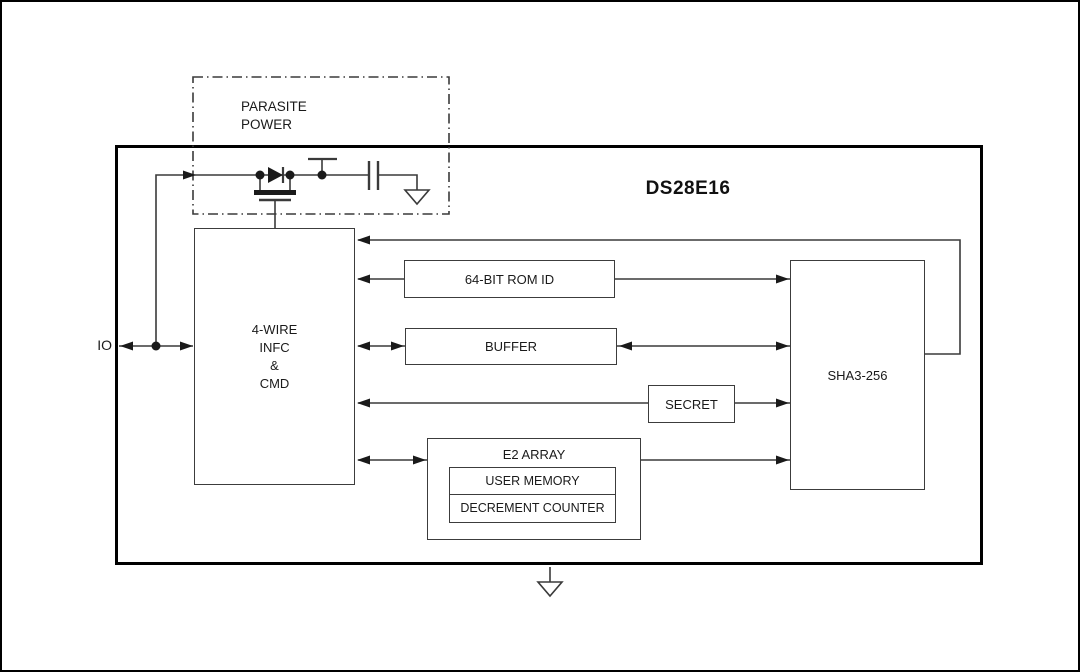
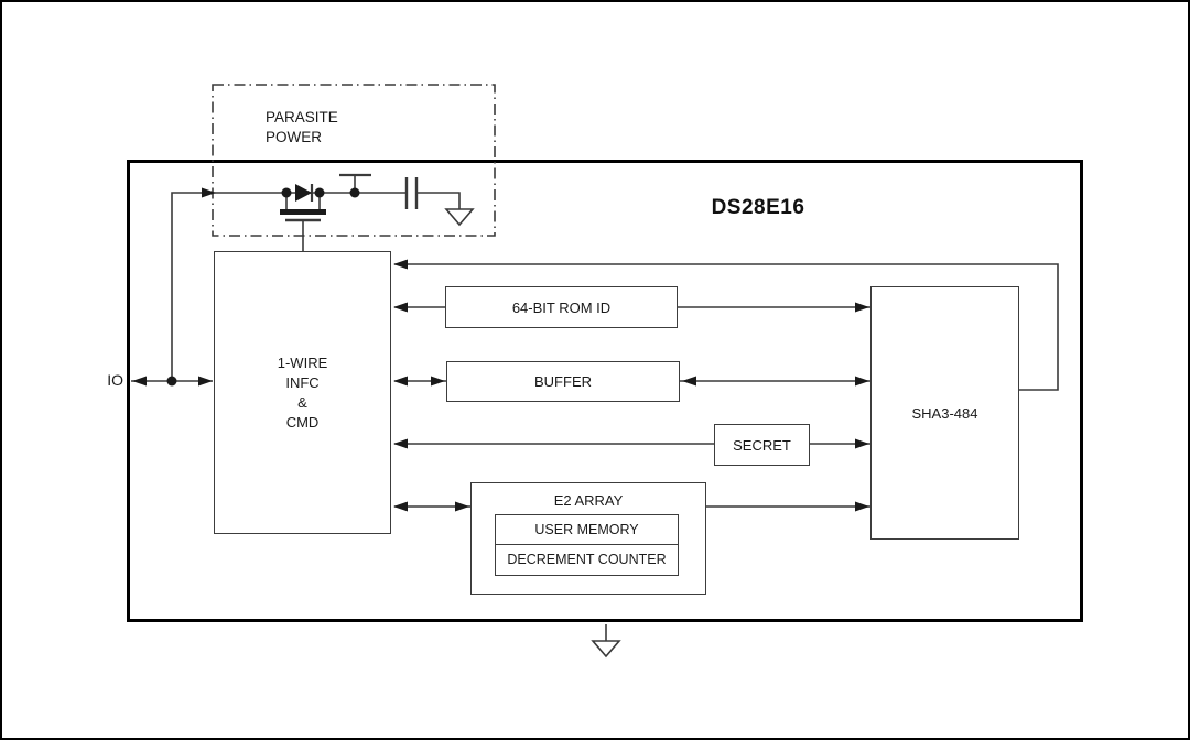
  DS28E16
  IO
  PARASITE
  POWER
- 4-WIRE
+ 1-WIRE
  INFC
  &
  CMD
  64-BIT ROM ID
  BUFFER
  SECRET
  E2 ARRAY
  USER MEMORY
  DECREMENT COUNTER
- SHA3-256
+ SHA3-484
